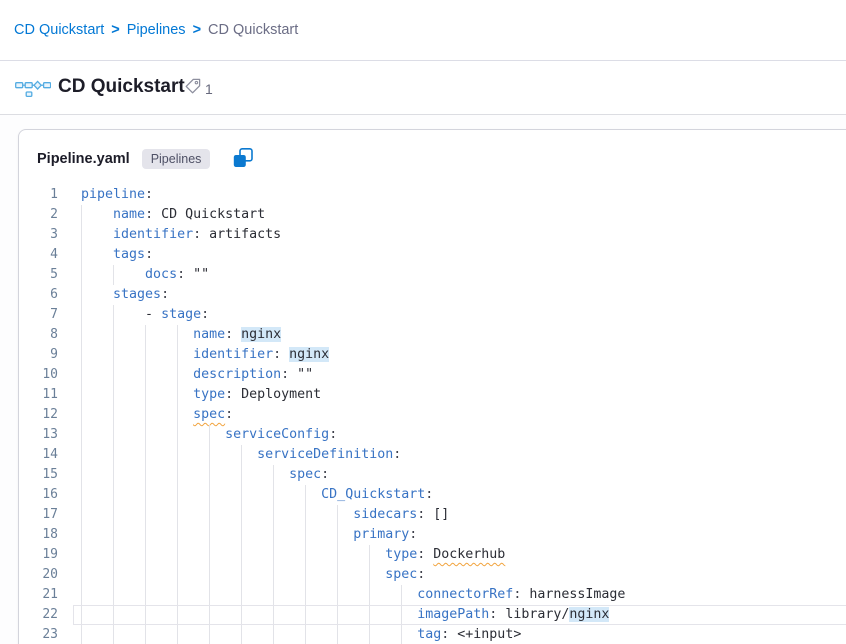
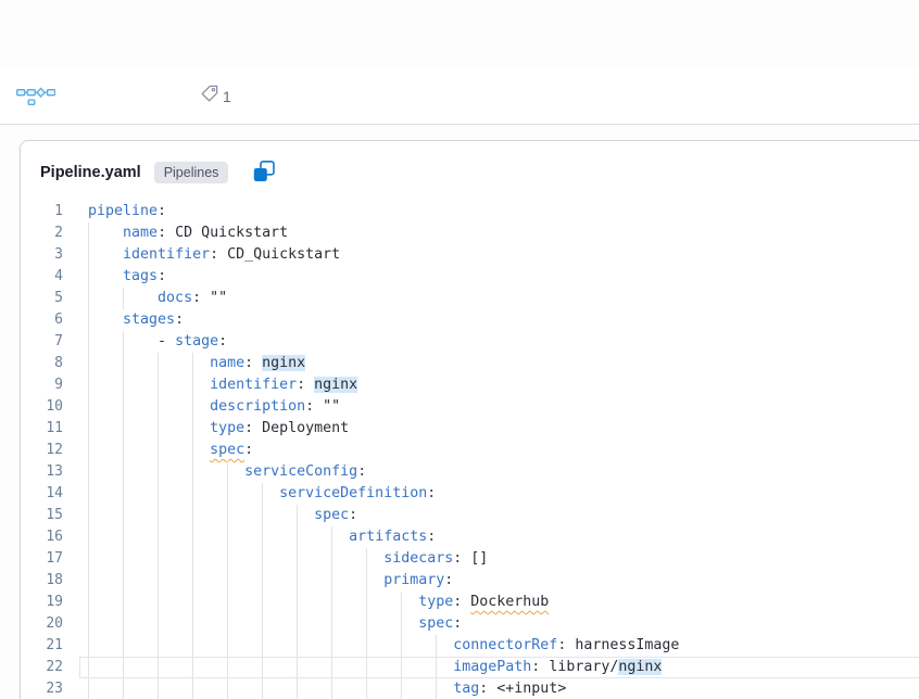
- CD Quickstart > Pipelines > CD Quickstart
- CD Quickstart
  1
  Pipeline.yaml
  Pipelines
  1
  pipeline:
  2
  name: CD Quickstart
  3
- identifier: artifacts
+ identifier: CD_Quickstart
  4
  tags:
  5
  docs: ""
  6
  stages:
  7
  - stage:
  8
  name: nginx
  9
  identifier: nginx
  10
  description: ""
  11
  type: Deployment
  12
  spec:
  13
  serviceConfig:
  14
  serviceDefinition:
  15
  spec:
  16
- CD_Quickstart:
+ artifacts:
  17
  sidecars: []
  18
  primary:
  19
  type: Dockerhub
  20
  spec:
  21
  connectorRef: harnessImage
  22
  imagePath: library/nginx
  23
  tag: <+input>
